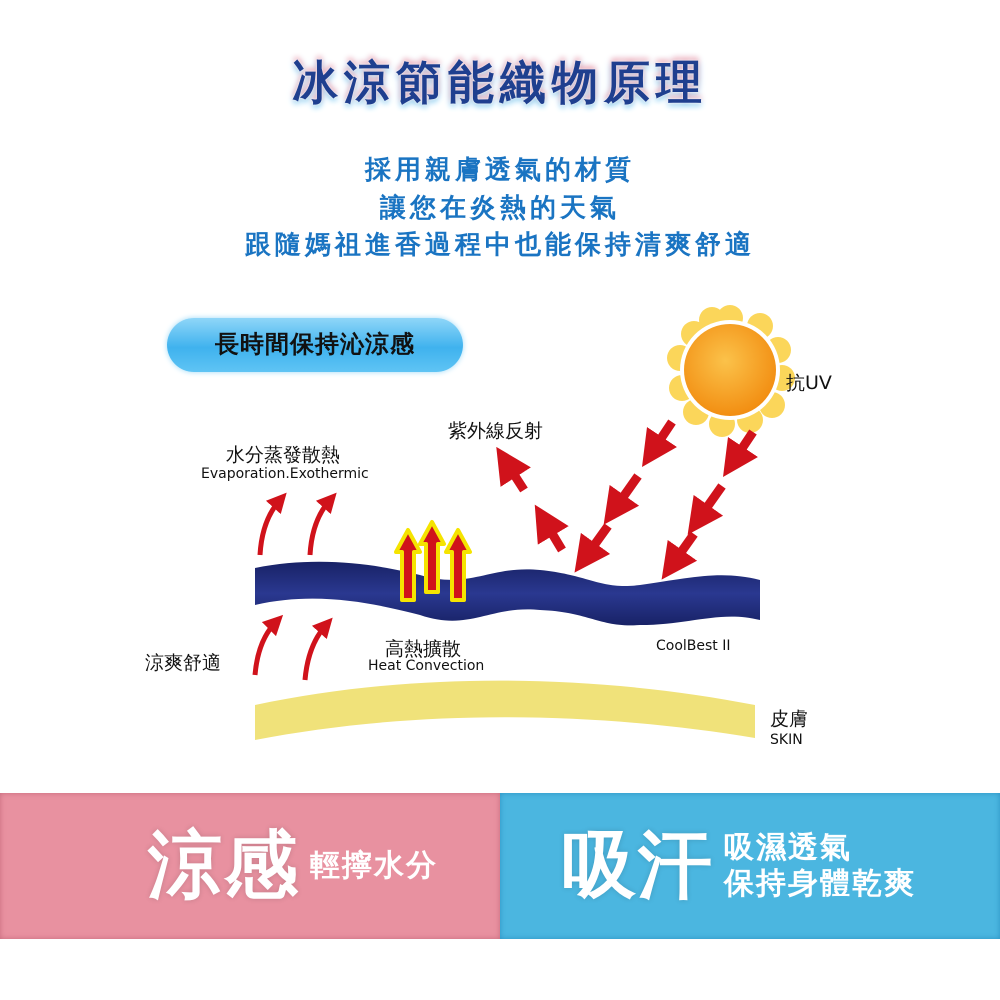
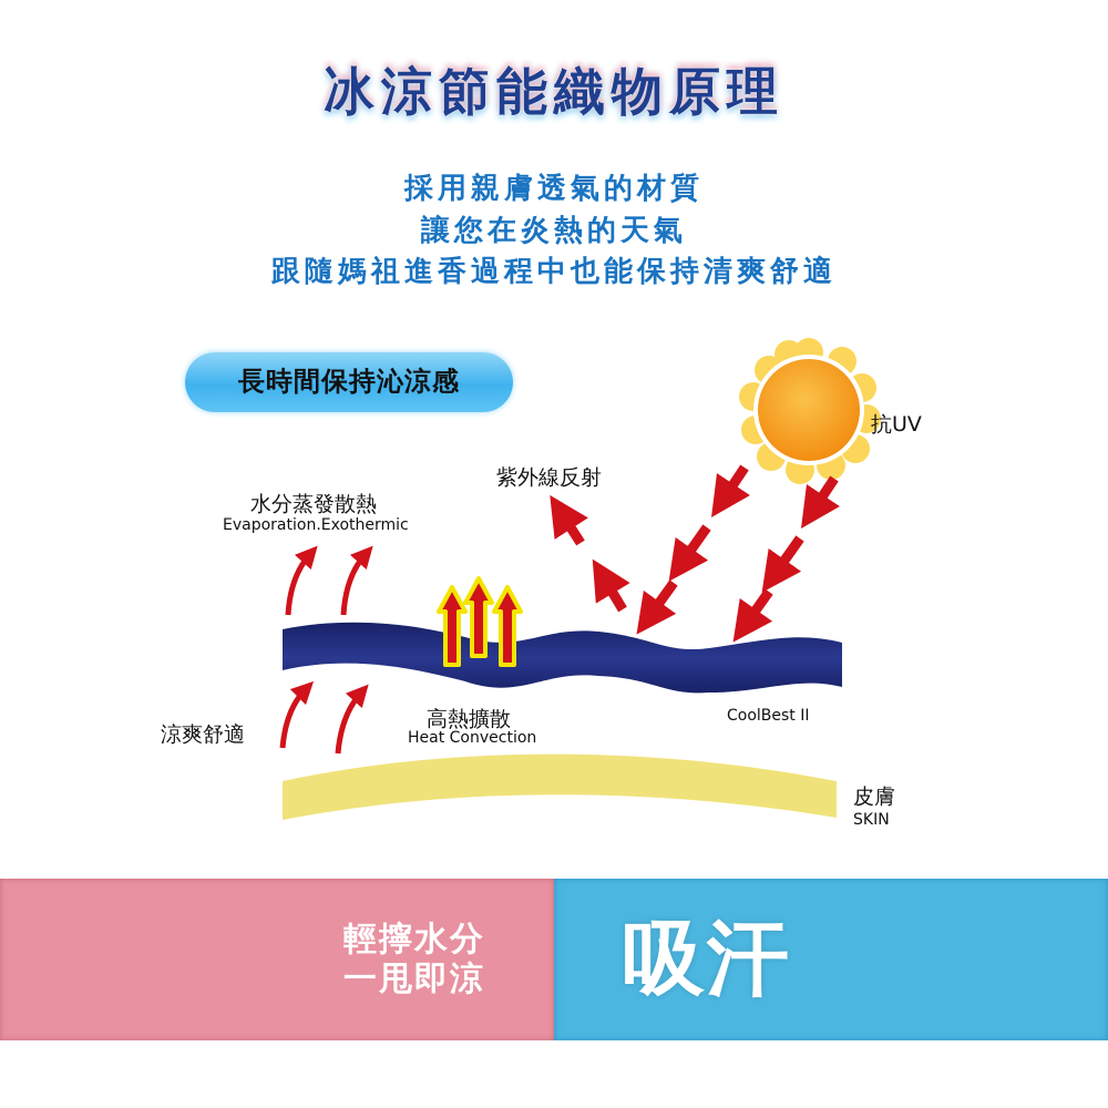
  冰涼節能織物原理
  採用親膚透氣的材質
  讓您在炎熱的天氣
  跟隨媽祖進香過程中也能保持清爽舒適
  長時間保持沁涼感
  抗UV
  紫外線反射
  水分蒸發散熱
  Evaporation.Exothermic
  涼爽舒適
  高熱擴散
  Heat Convection
  CoolBest II
  皮膚
  SKIN
- 涼感
  輕擰水分
+ 一甩即涼
  吸汗
- 吸濕透氣
- 保持身體乾爽
